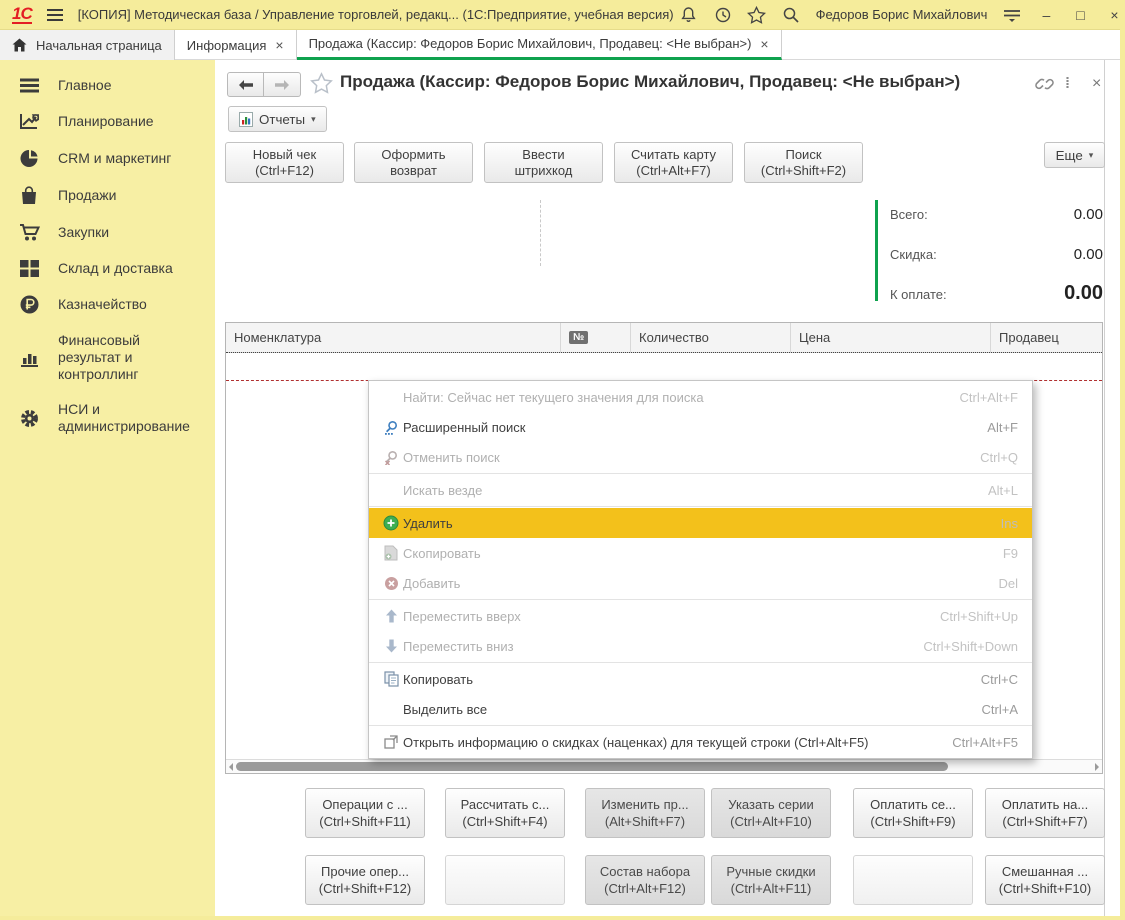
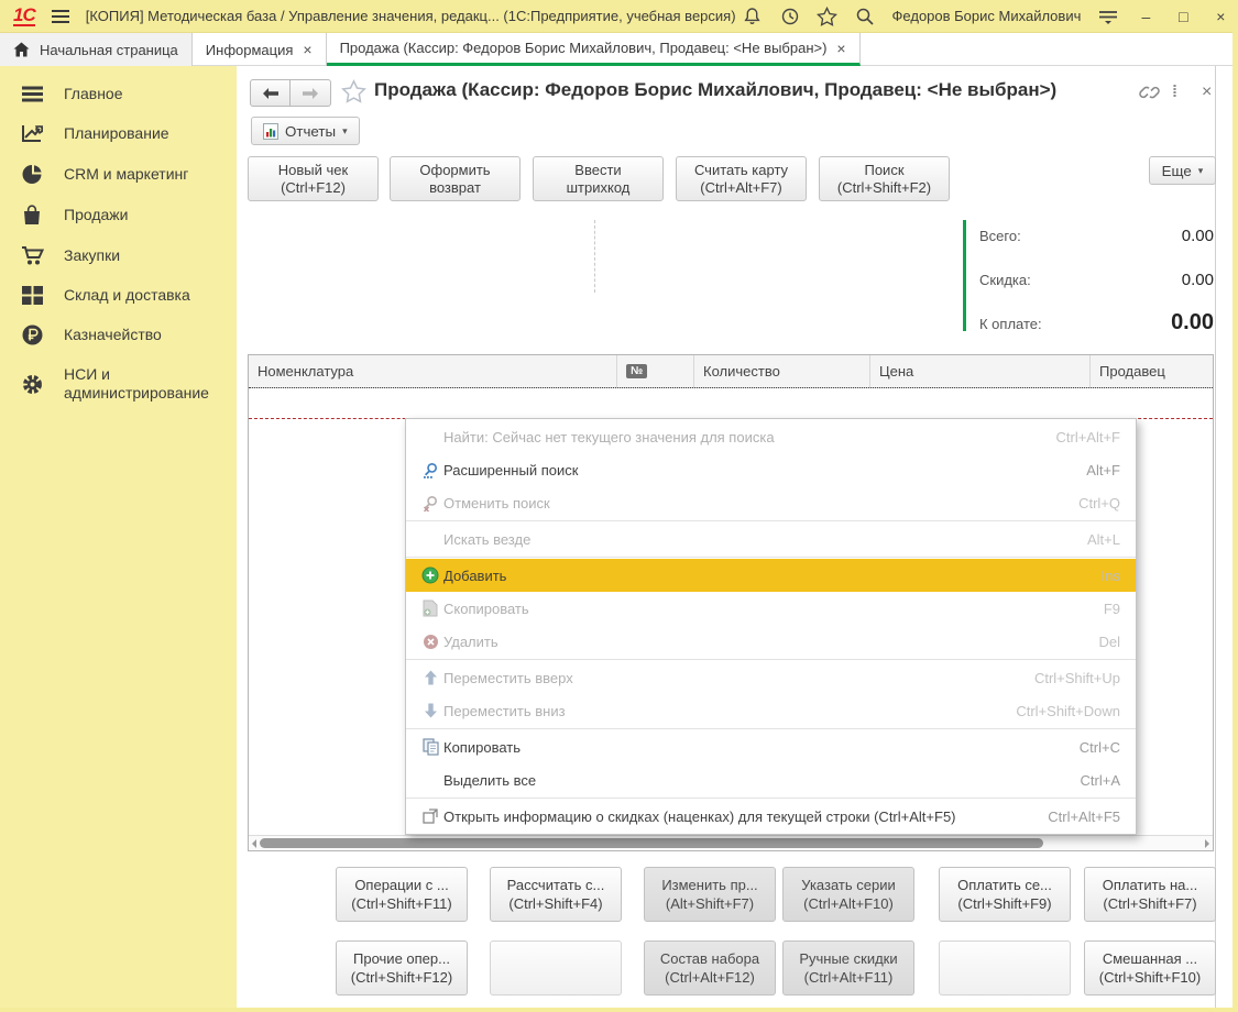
  1С
- [КОПИЯ] Методическая база / Управление торговлей, редакц... (1С:Предприятие, учебная версия)
+ [КОПИЯ] Методическая база / Управление значения, редакц... (1С:Предприятие, учебная версия)
  Федоров Борис Михайлович
  –
  □
  ×
  Начальная страница
  Информация
  ×
  Продажа (Кассир: Федоров Борис Михайлович, Продавец: <Не выбран>)
  ×
  Главное
  Планирование
  CRM и маркетинг
  Продажи
  Закупки
  Склад и доставка
  Казначейство
- Финансовый результат и контроллинг
  НСИ и администрирование
  Продажа (Кассир: Федоров Борис Михайлович, Продавец: <Не выбран>)
  ⁞
  ×
  Отчеты
  ▾
  Новый чек
  (Ctrl+F12)
  Оформить
  возврат
  Ввести
  штрихкод
  Считать карту
  (Ctrl+Alt+F7)
  Поиск
  (Ctrl+Shift+F2)
  Еще
  ▾
  Всего:
  0.00
  Скидка:
  0.00
  К оплате:
  0.00
  Номенклатура
  №
  Количество
  Цена
  Продавец
  Найти: Сейчас нет текущего значения для поиска
  Ctrl+Alt+F
  Расширенный поиск
  Alt+F
  Отменить поиск
  Ctrl+Q
  Искать везде
  Alt+L
- Удалить
+ Добавить
  Ins
  Скопировать
  F9
- Добавить
+ Удалить
  Del
  Переместить вверх
  Ctrl+Shift+Up
  Переместить вниз
  Ctrl+Shift+Down
  Копировать
  Ctrl+C
  Выделить все
  Ctrl+A
  Открыть информацию о скидках (наценках) для текущей строки (Ctrl+Alt+F5)
  Ctrl+Alt+F5
  Операции с ...
  (Ctrl+Shift+F11)
  Рассчитать с...
  (Ctrl+Shift+F4)
  Изменить пр...
  (Alt+Shift+F7)
  Указать серии
  (Ctrl+Alt+F10)
  Оплатить се...
  (Ctrl+Shift+F9)
  Оплатить на...
  (Ctrl+Shift+F7)
  Прочие опер...
  (Ctrl+Shift+F12)
  Состав набора
  (Ctrl+Alt+F12)
  Ручные скидки
  (Ctrl+Alt+F11)
  Смешанная ...
  (Ctrl+Shift+F10)
